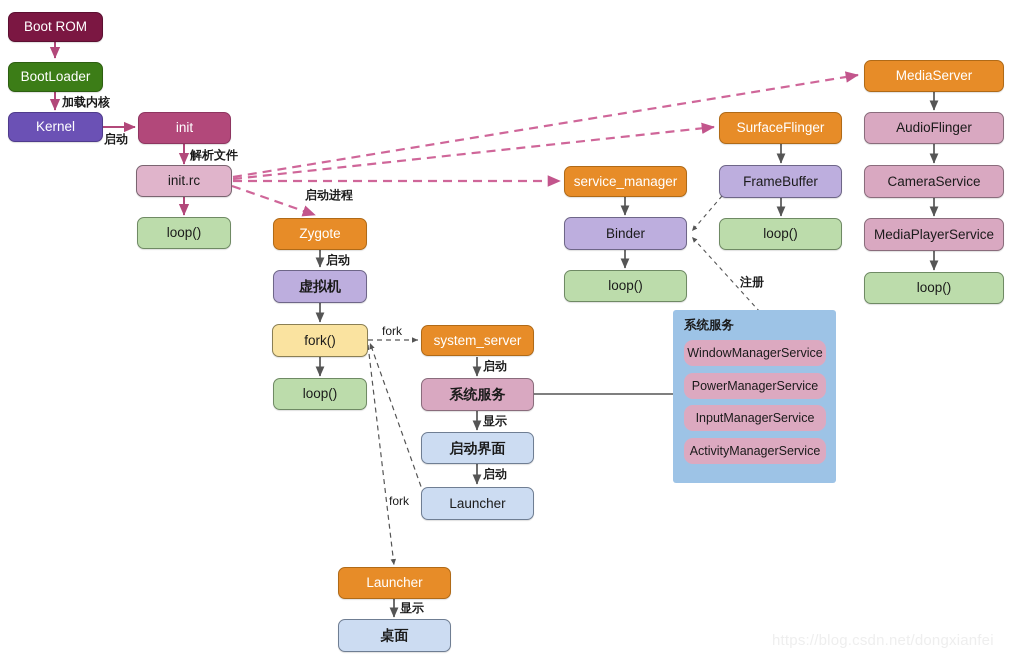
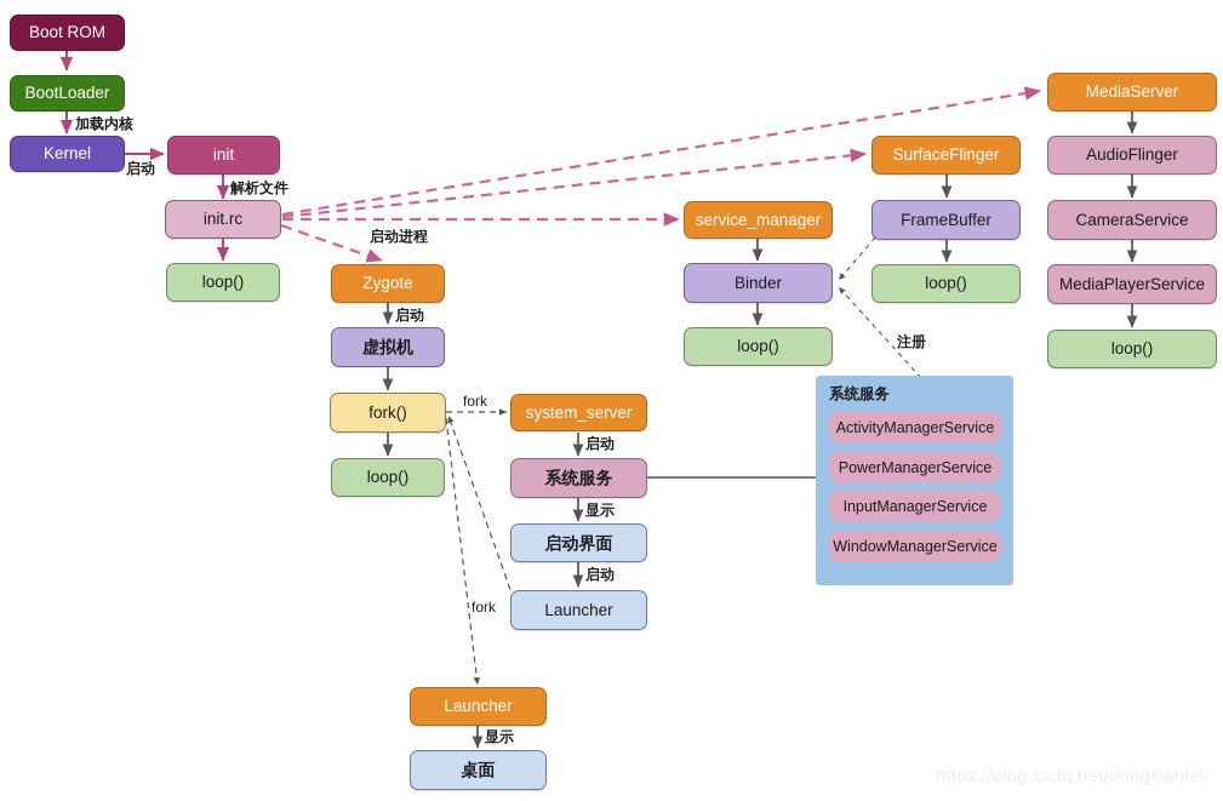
  系统服务
- WindowManagerService
+ ActivityManagerService
  PowerManagerService
  InputManagerService
- ActivityManagerService
+ WindowManagerService
  Boot ROM
  BootLoader
  Kernel
  init
  init.rc
  loop()
  Zygote
  虚拟机
  fork()
  loop()
  system_server
  系统服务
  启动界面
  Launcher
  Launcher
  桌面
  service_manager
  Binder
  loop()
  SurfaceFlinger
  FrameBuffer
  loop()
  MediaServer
  AudioFlinger
  CameraService
  MediaPlayerService
  loop()
  加载内核
  启动
  解析文件
  启动进程
  启动
  fork
  fork
  启动
  显示
  启动
  显示
  注册
